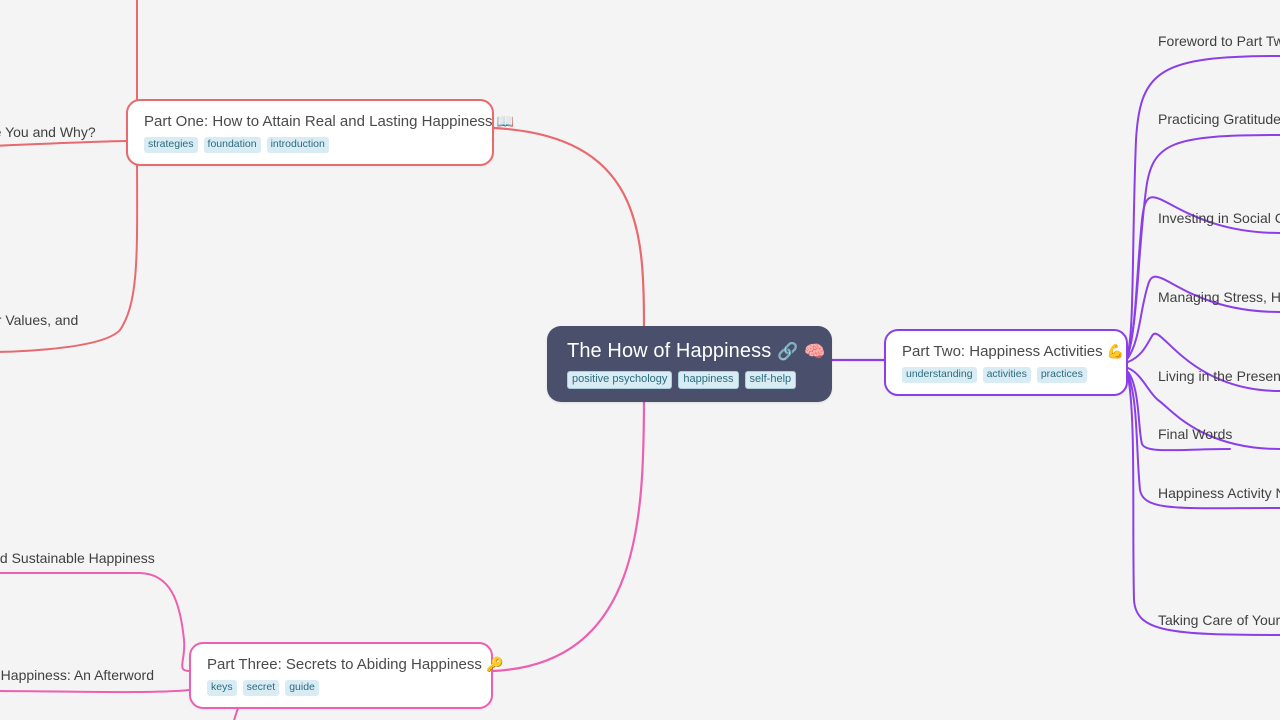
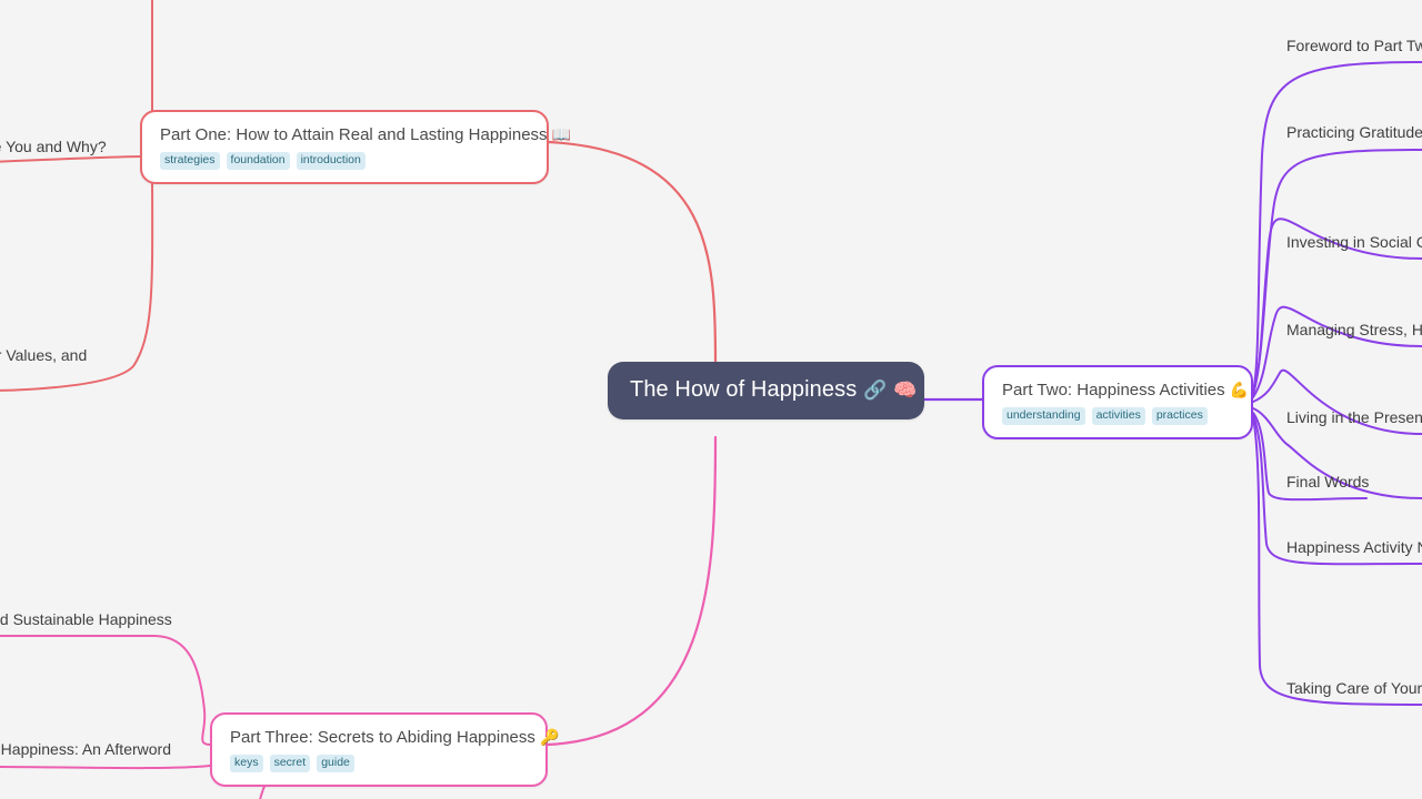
  The How of Happiness 🔗 🧠
- positive psychology
- happiness
- self-help
  Part One: How to Attain Real and Lasting Happiness 📖
  strategies
  foundation
  introduction
  Part Two: Happiness Activities 💪
  understanding
  activities
  practices
  Part Three: Secrets to Abiding Happiness 🔑
  keys
  secret
  guide
  You and Why?
  Values, and
  Foreword to Part Tw
  Practicing Gratitude
  Investing in Social
  Managing Stress, H
  Living in the Presen
  Final Words
  Happiness Activity
  Taking Care of Your
  d Sustainable Happiness
  Happiness: An Afterword
